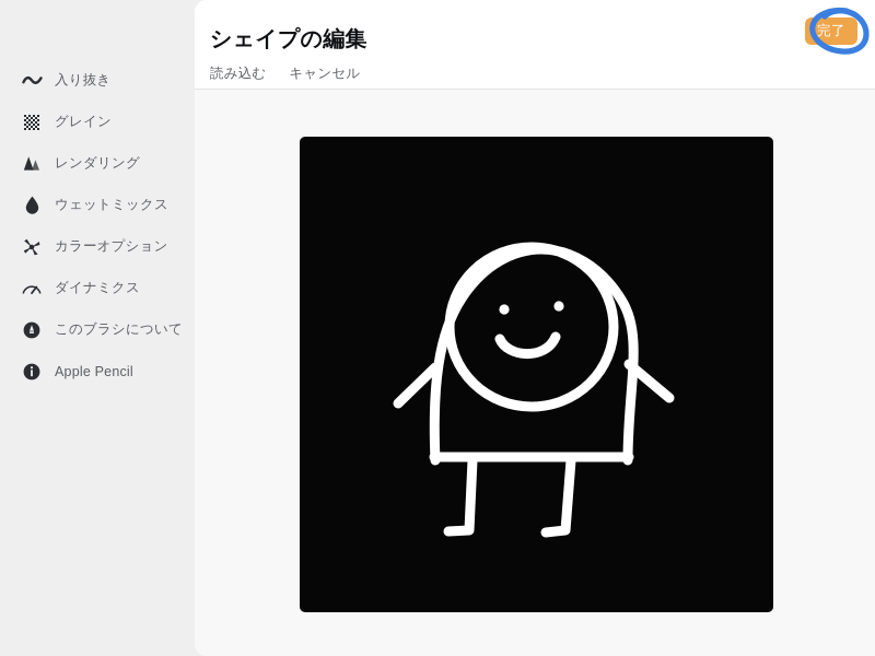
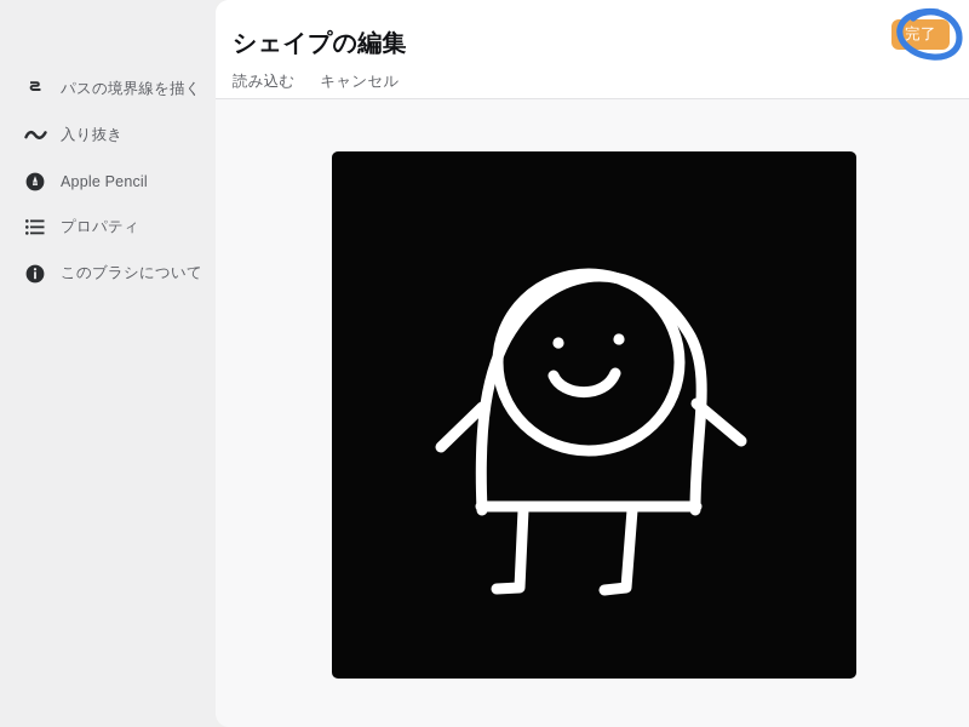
+ パスの境界線を描く
  入り抜き
- グレイン
- レンダリング
- ウェットミックス
- カラーオプション
- ダイナミクス
- このブラシについて
+ Apple Pencil
+ プロパティ
- Apple Pencil
+ このブラシについて
  シェイプの編集
  読み込む
  キャンセル
  完了
